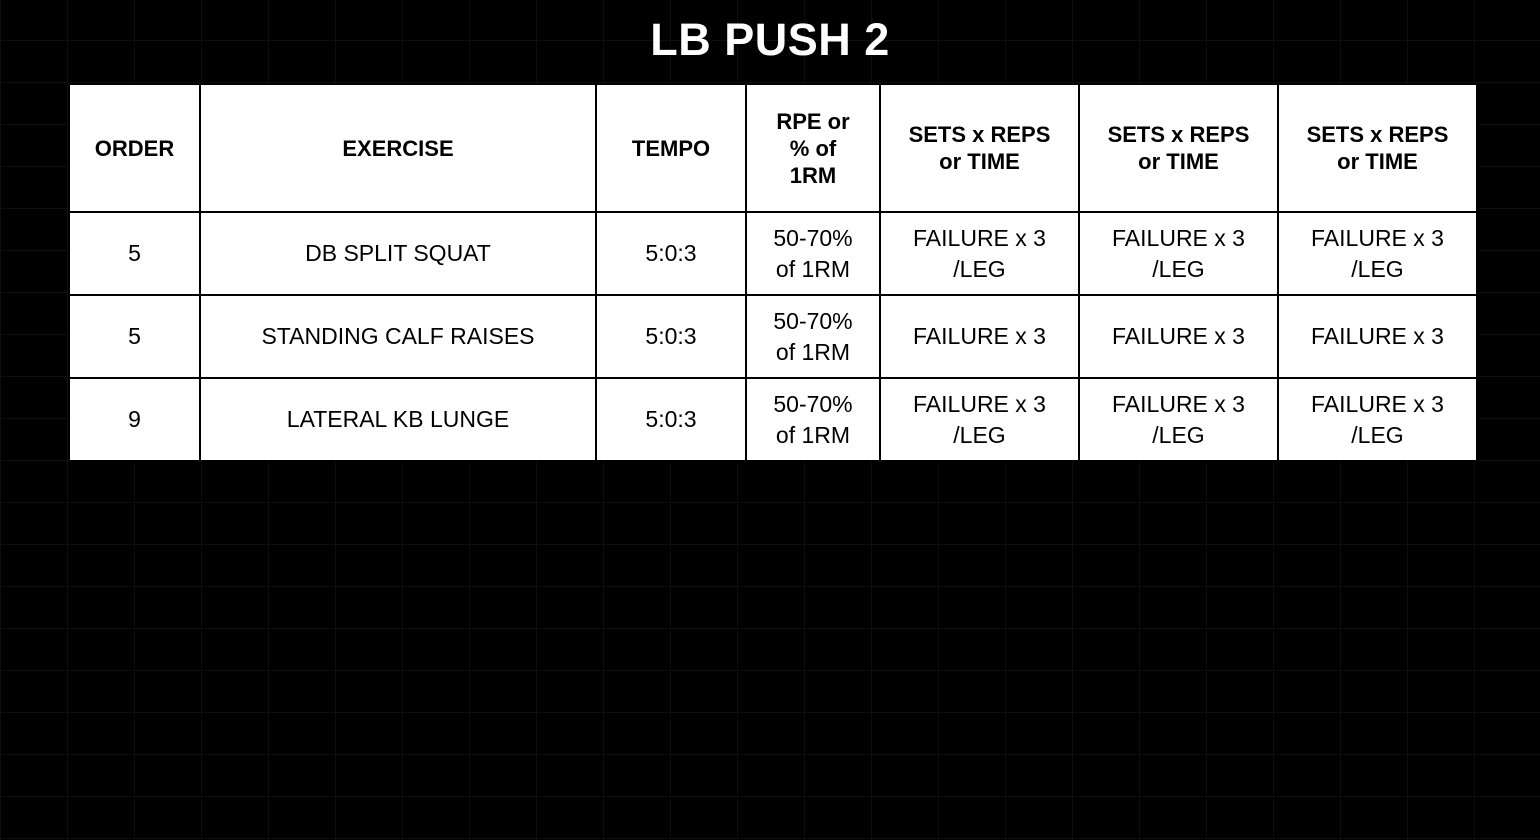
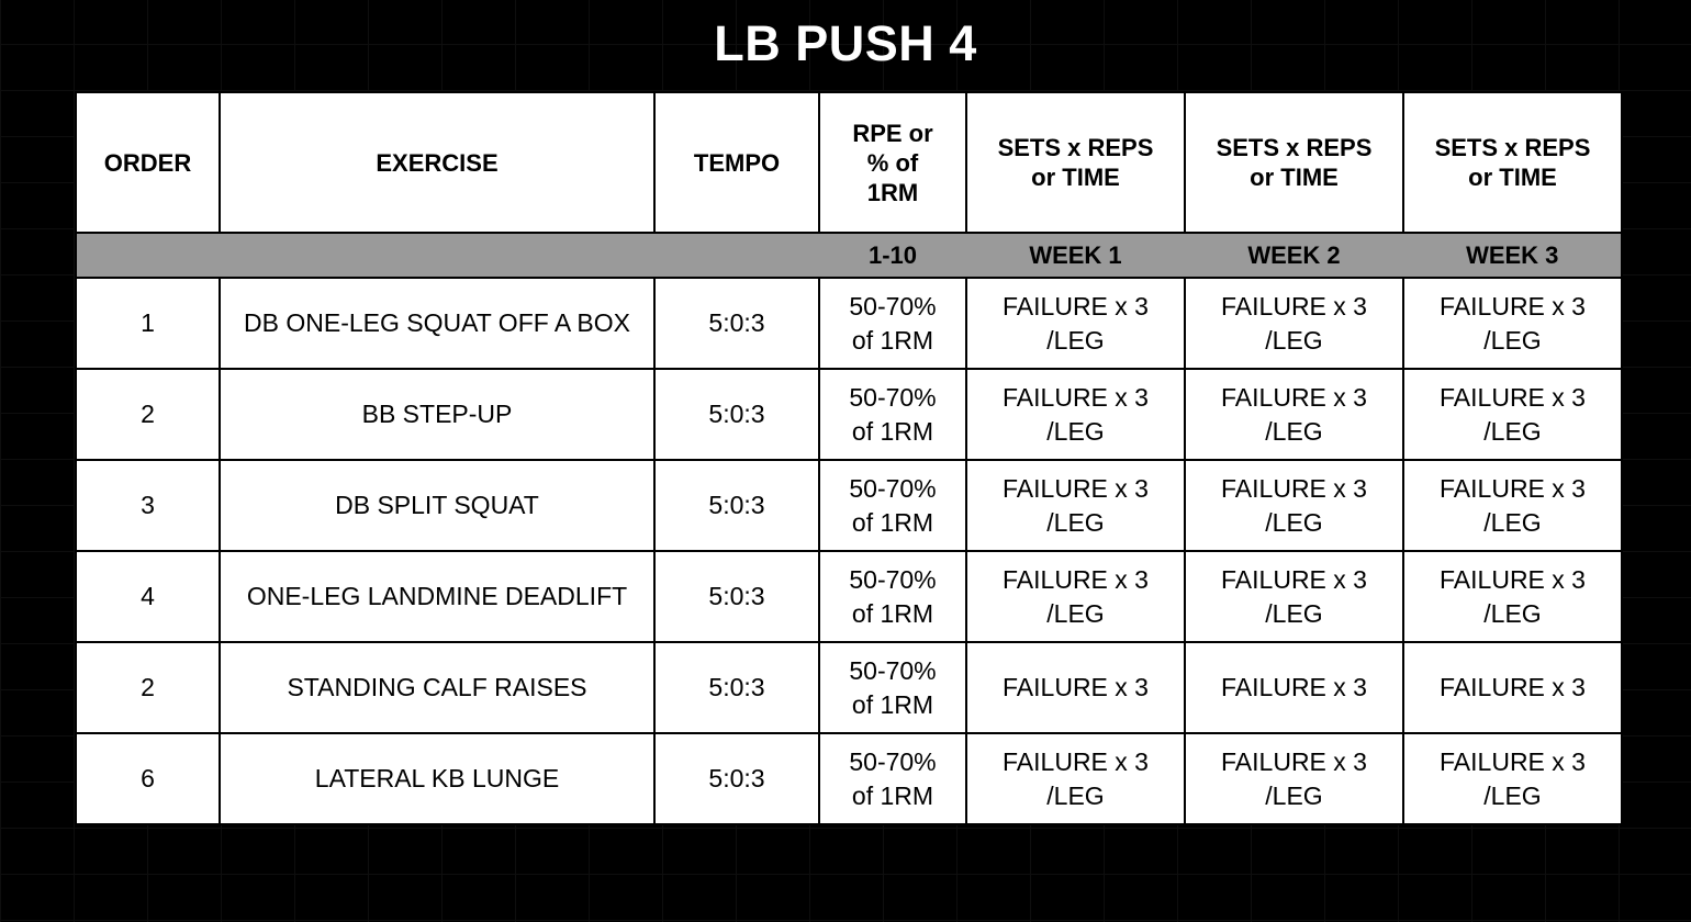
- LB PUSH 2
+ LB PUSH 4
  ORDER	EXERCISE	TEMPO	RPE or % of 1RM	SETS x REPS or TIME	SETS x REPS or TIME	SETS x REPS or TIME
+ 			1-10	WEEK 1	WEEK 2	WEEK 3
+ 1	DB ONE-LEG SQUAT OFF A BOX	5:0:3	50-70%of 1RM	FAILURE x 3/LEG	FAILURE x 3/LEG	FAILURE x 3/LEG
+ 2	BB STEP-UP	5:0:3	50-70%of 1RM	FAILURE x 3/LEG	FAILURE x 3/LEG	FAILURE x 3/LEG
- 5	DB SPLIT SQUAT	5:0:3	50-70%of 1RM	FAILURE x 3/LEG	FAILURE x 3/LEG	FAILURE x 3/LEG
+ 3	DB SPLIT SQUAT	5:0:3	50-70%of 1RM	FAILURE x 3/LEG	FAILURE x 3/LEG	FAILURE x 3/LEG
+ 4	ONE-LEG LANDMINE DEADLIFT	5:0:3	50-70%of 1RM	FAILURE x 3/LEG	FAILURE x 3/LEG	FAILURE x 3/LEG
- 5	STANDING CALF RAISES	5:0:3	50-70%of 1RM	FAILURE x 3	FAILURE x 3	FAILURE x 3
+ 2	STANDING CALF RAISES	5:0:3	50-70%of 1RM	FAILURE x 3	FAILURE x 3	FAILURE x 3
- 9	LATERAL KB LUNGE	5:0:3	50-70%of 1RM	FAILURE x 3/LEG	FAILURE x 3/LEG	FAILURE x 3/LEG
+ 6	LATERAL KB LUNGE	5:0:3	50-70%of 1RM	FAILURE x 3/LEG	FAILURE x 3/LEG	FAILURE x 3/LEG
